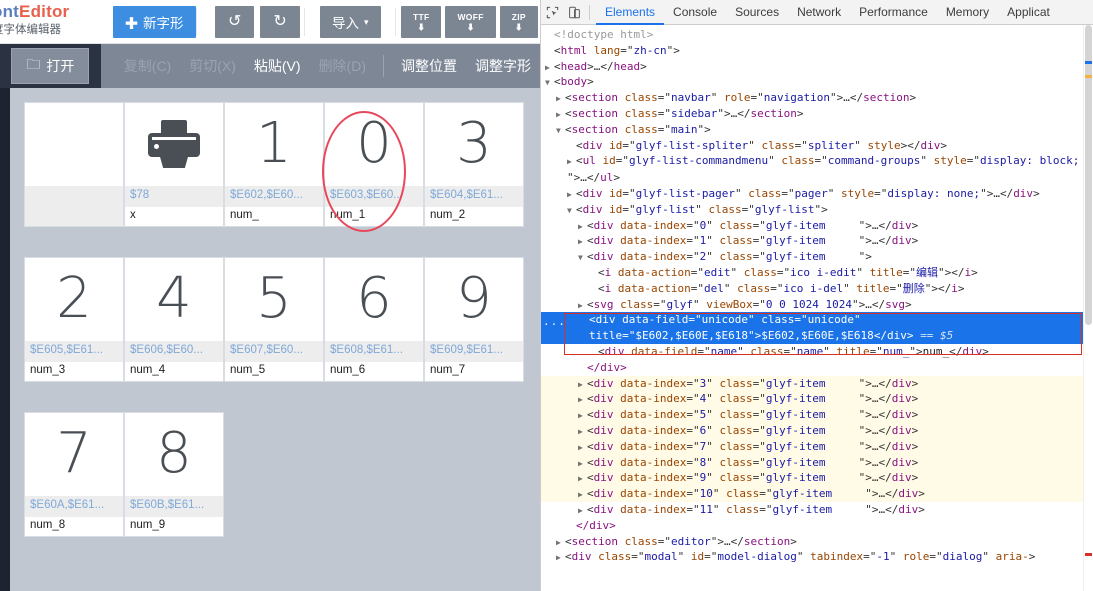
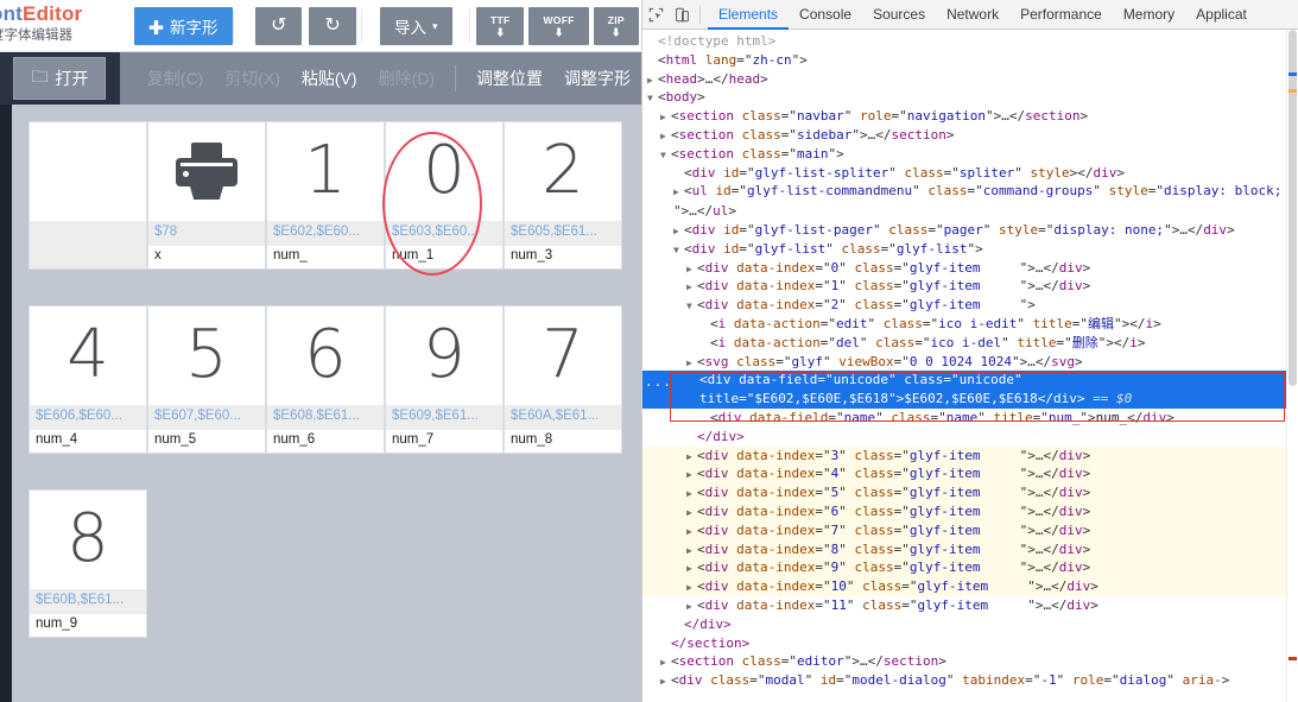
  ntEditor
  字体编辑器
  ✚
  新字形
  ↺
  ↻
  导入
  ▾
  TTF
  ⬇
  WOFF
  ⬇
  ZIP
  ⬇
  🗀
  打开
  复制(C)
  剪切(X)
  粘贴(V)
  删除(D)
  调整位置
  调整字形
  $78
  x
  1
  $E602,$E60...
  num_
  0
  $E603,$E60...
  num_1
- 3
- $E604,$E61...
- num_2
  2
  $E605,$E61...
  num_3
  4
  $E606,$E60...
  num_4
  5
  $E607,$E60...
  num_5
  6
  $E608,$E61...
  num_6
  9
  $E609,$E61...
  num_7
  7
  $E60A,$E61...
  num_8
  8
  $E60B,$E61...
  num_9
  Elements
  Console
  Sources
  Network
  Performance
  Memory
  Applicat
  <!doctype html>
  <html lang="zh-cn">
  <head>…</head>
  <body>
  <section class="navbar" role="navigation">…</section>
  <section class="sidebar">…</section>
  <section class="main">
  <div id="glyf-list-spliter" class="spliter" style></div>
  <ul id="glyf-list-commandmenu" class="command-groups" style="display: block; ">…</ul>
  <div id="glyf-list-pager" class="pager" style="display: none;">…</div>
  <div id="glyf-list" class="glyf-list">
  <div data-index="0" class="glyf-item ">…</div>
  <div data-index="1" class="glyf-item ">…</div>
  <div data-index="2" class="glyf-item ">
  <i data-action="edit" class="ico i-edit" title="编辑"></i>
  <i data-action="del" class="ico i-del" title="删除"></i>
  <svg class="glyf" viewBox="0 0 1024 1024">…</svg>
  ...
- <div data-field="unicode" class="unicode" title="$E602,$E60E,$E618">$E602,$E60E,$E618</div> == $5
+ <div data-field="unicode" class="unicode" title="$E602,$E60E,$E618">$E602,$E60E,$E618</div> == $0
  <div data-field="name" class="name" title="num_">num_</div>
  </div>
  <div data-index="3" class="glyf-item ">…</div>
  <div data-index="4" class="glyf-item ">…</div>
  <div data-index="5" class="glyf-item ">…</div>
  <div data-index="6" class="glyf-item ">…</div>
  <div data-index="7" class="glyf-item ">…</div>
  <div data-index="8" class="glyf-item ">…</div>
  <div data-index="9" class="glyf-item ">…</div>
  <div data-index="10" class="glyf-item ">…</div>
  <div data-index="11" class="glyf-item ">…</div>
  </div>
+ </section>
  <section class="editor">…</section>
  <div class="modal" id="model-dialog" tabindex="-1" role="dialog" aria->
